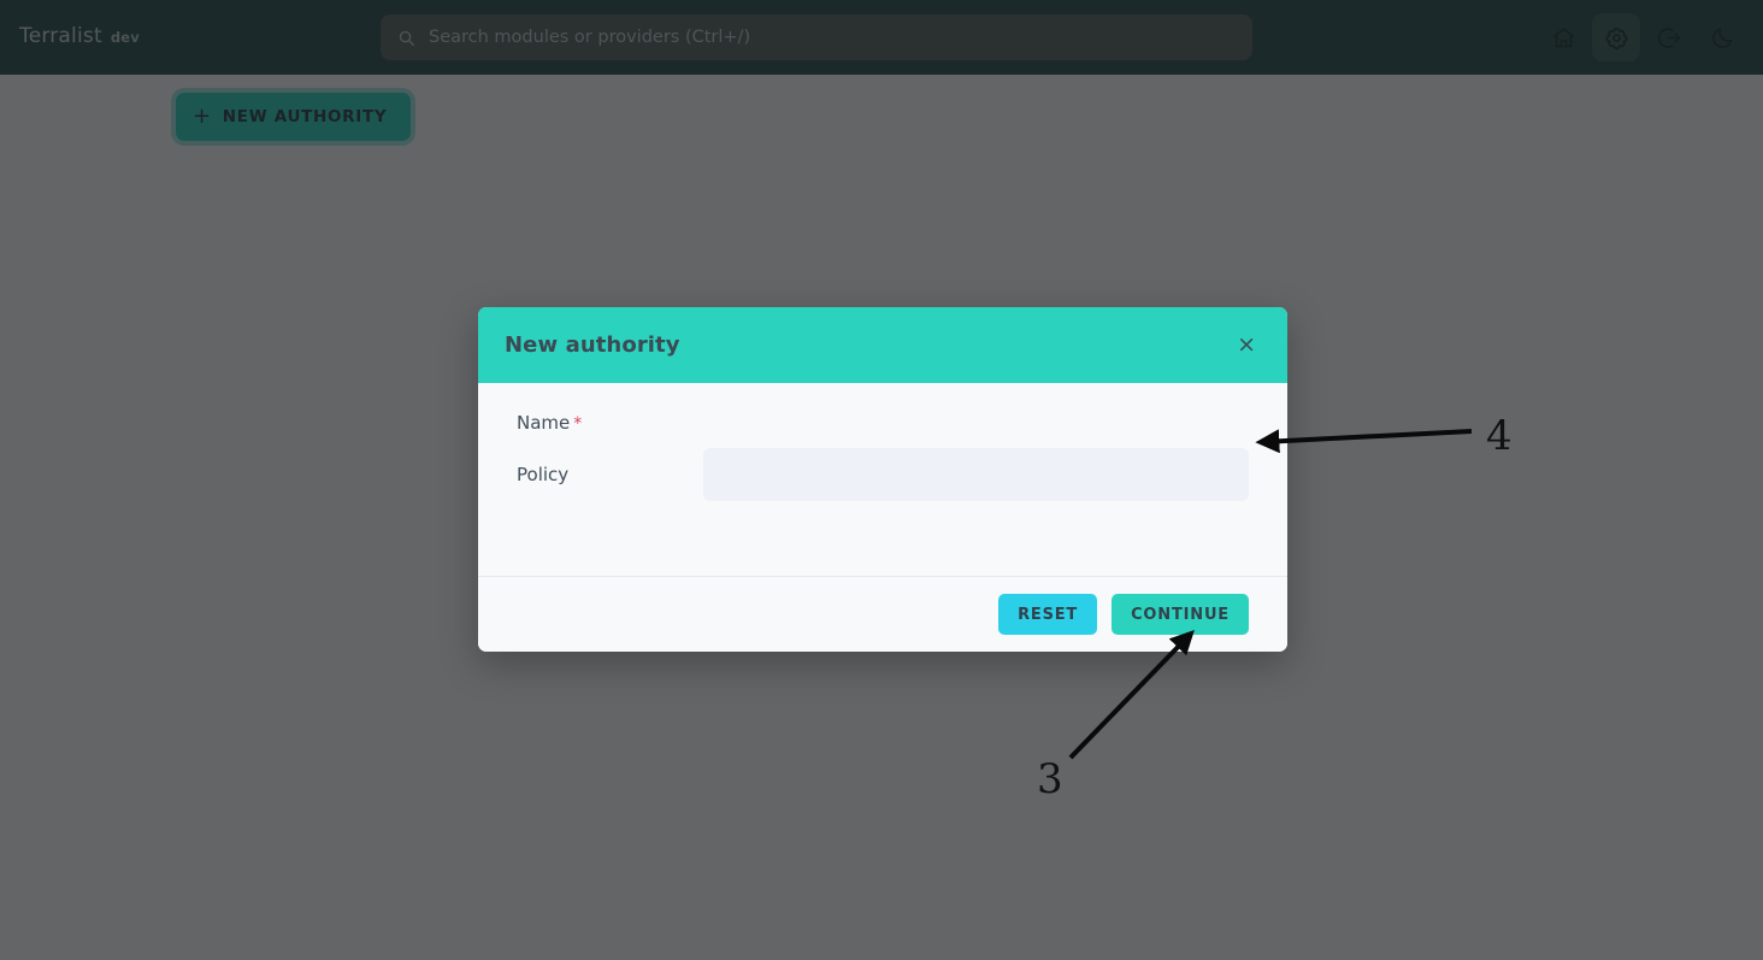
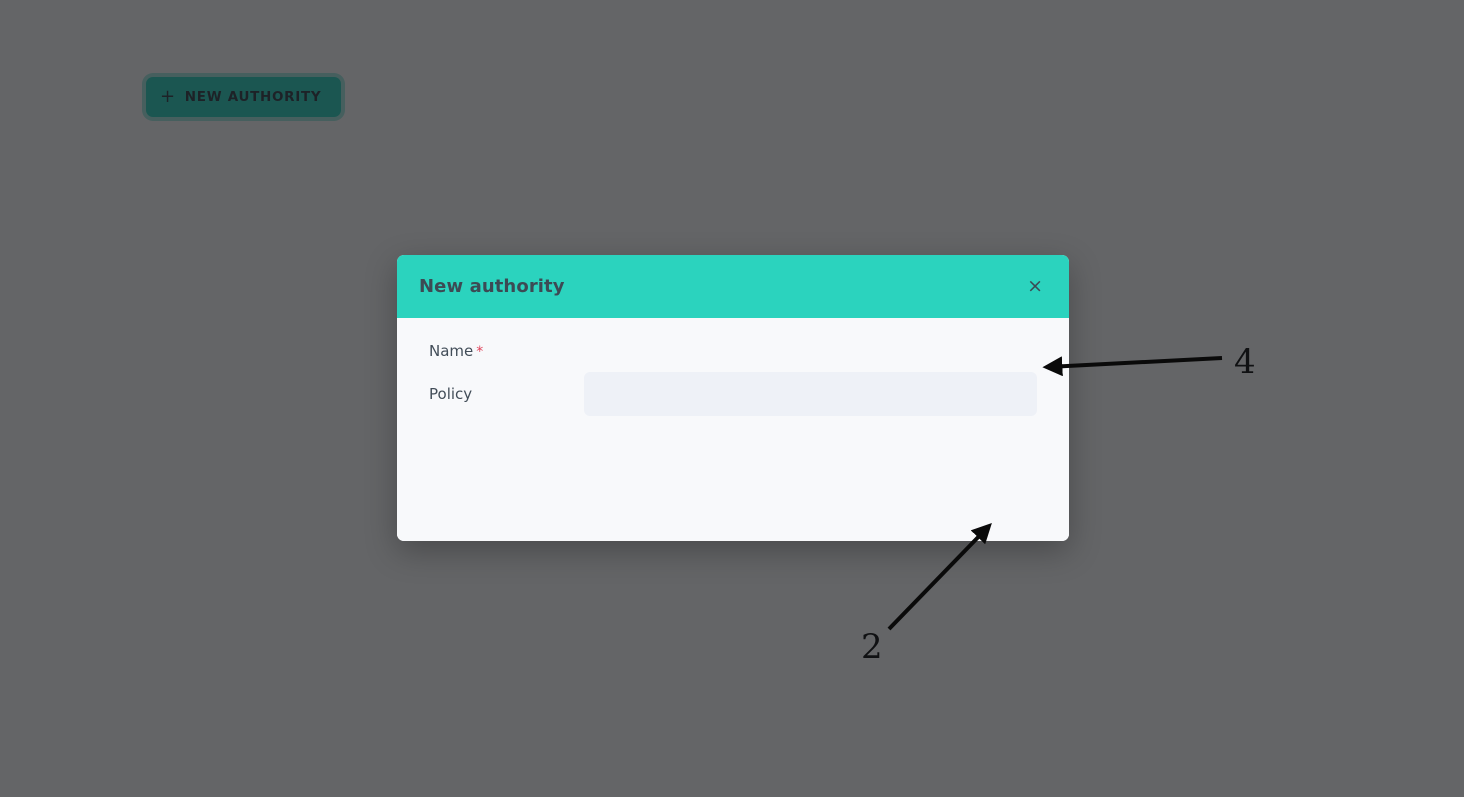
- Terralist
- dev
- Search modules or providers (Ctrl+/)
  +
  NEW AUTHORITY
  New authority
  ×
  Name *
  Policy
- RESET
- CONTINUE
  4
- 3
+ 2
